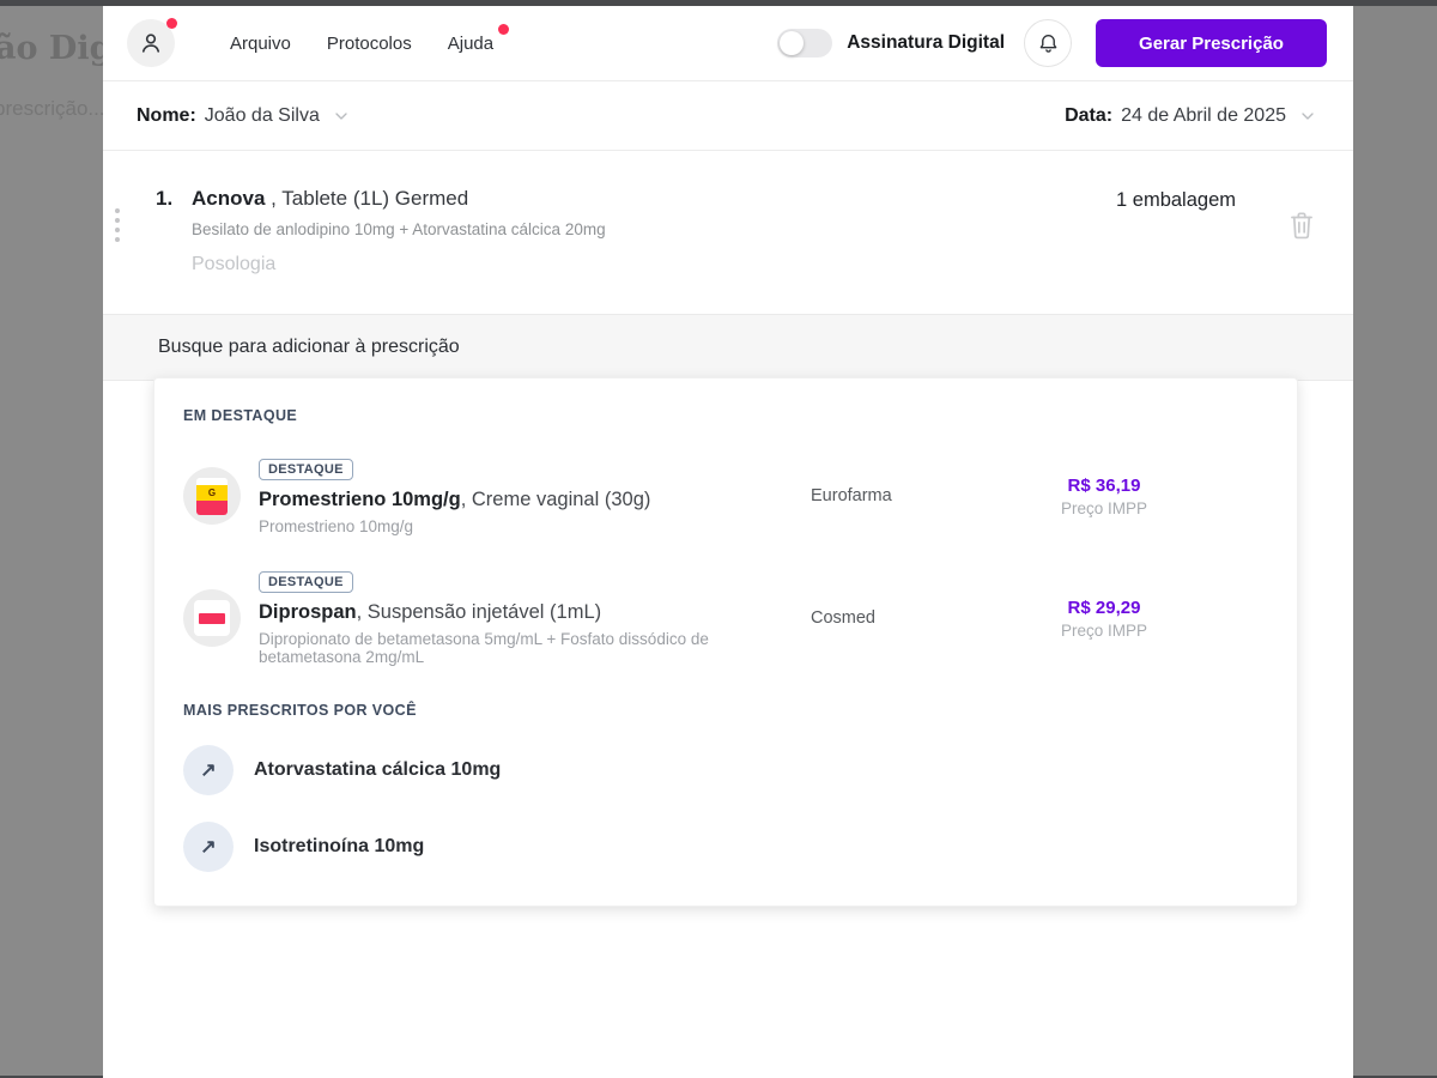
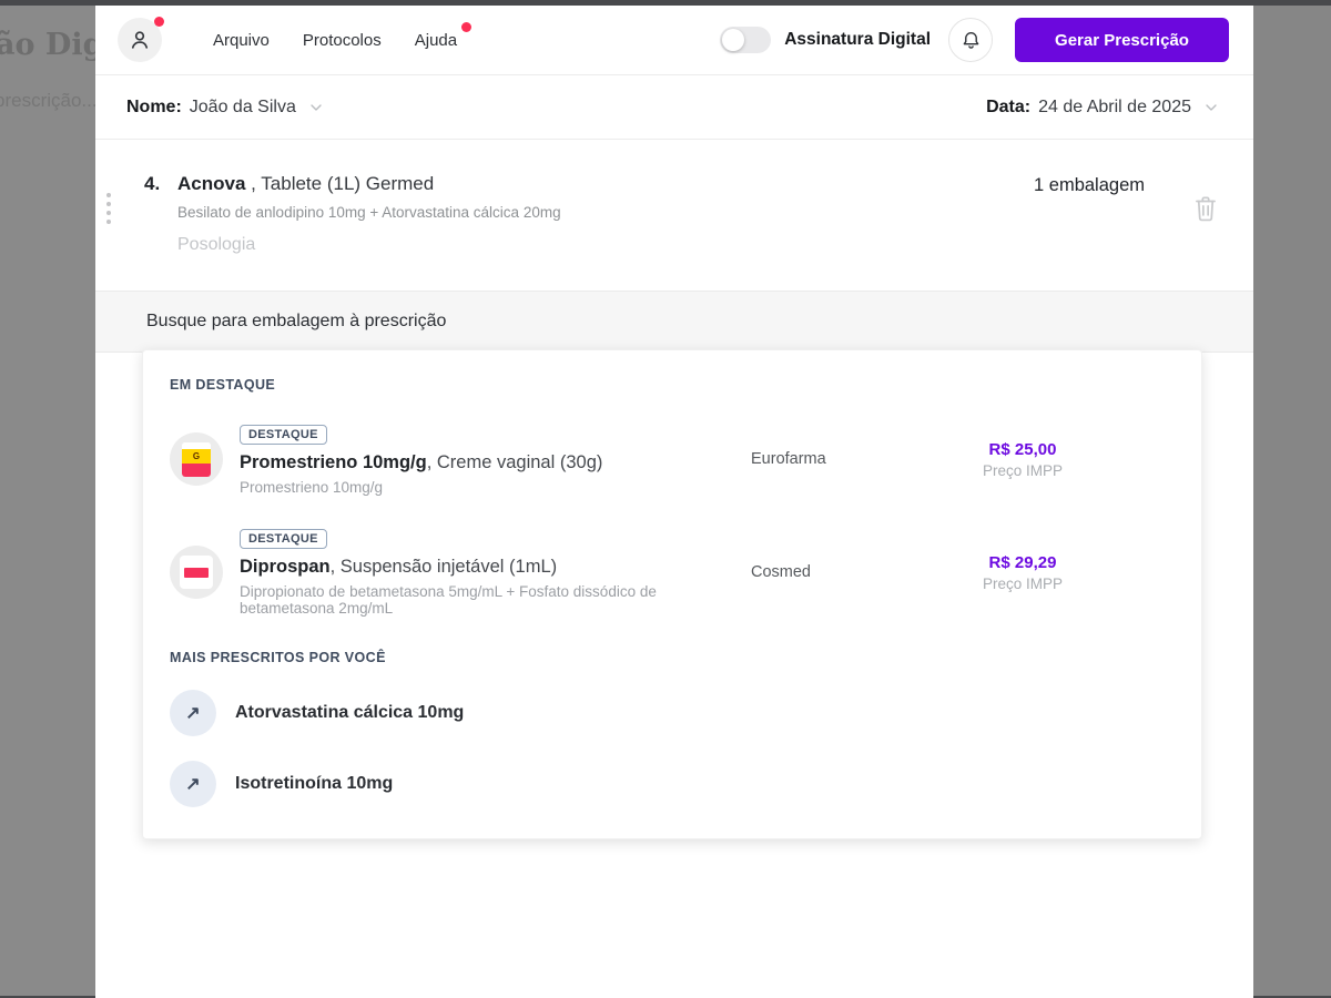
  ão Dig
  Arquivo
  Protocolos
  Ajuda
  Assinatura Digital
  Gerar Prescrição
  Nome:
  João da Silva
  Data:
  24 de Abril de 2025
- 1.
+ 4.
  Acnova , Tablete (1L) Germed
  Besilato de anlodipino 10mg + Atorvastatina cálcica 20mg
  Posologia
  1 embalagem
- Busque para adicionar à prescrição
+ Busque para embalagem à prescrição
  EM DESTAQUE
  G
  DESTAQUE
  Promestrieno 10mg/g, Creme vaginal (30g)
  Promestrieno 10mg/g
  Eurofarma
- R$ 36,19
+ R$ 25,00
  Preço IMPP
  DESTAQUE
  Diprospan, Suspensão injetável (1mL)
  Dipropionato de betametasona 5mg/mL + Fosfato dissódico de betametasona 2mg/mL
  Cosmed
  R$ 29,29
  Preço IMPP
  MAIS PRESCRITOS POR VOCÊ
  ↗
  Atorvastatina cálcica 10mg
  ↗
  Isotretinoína 10mg
